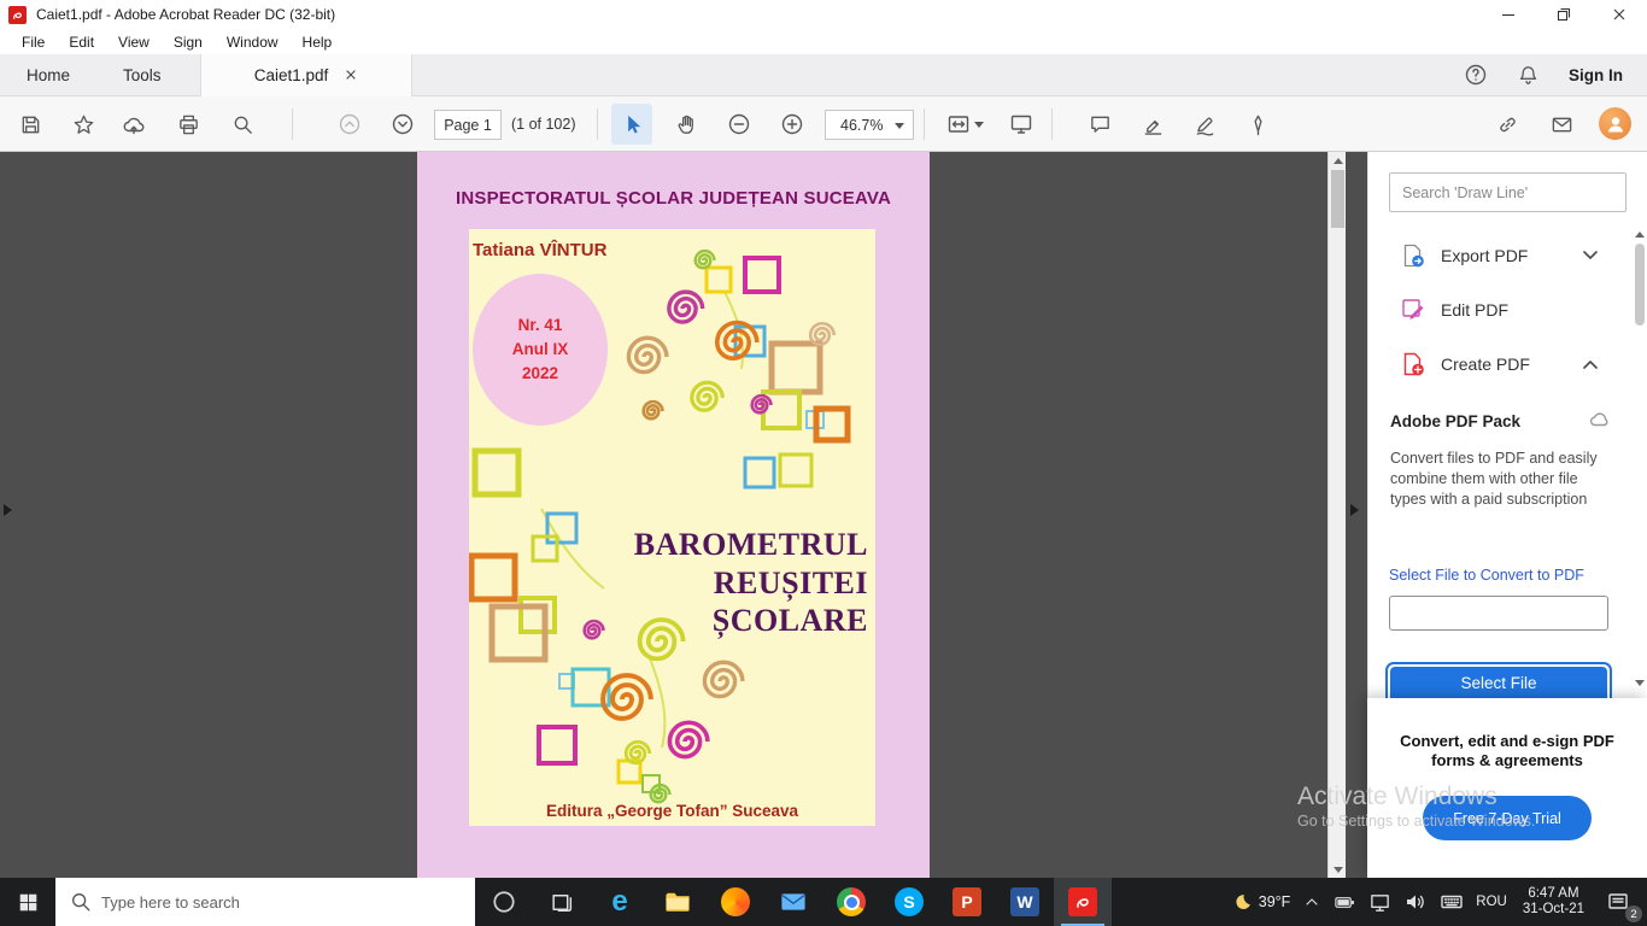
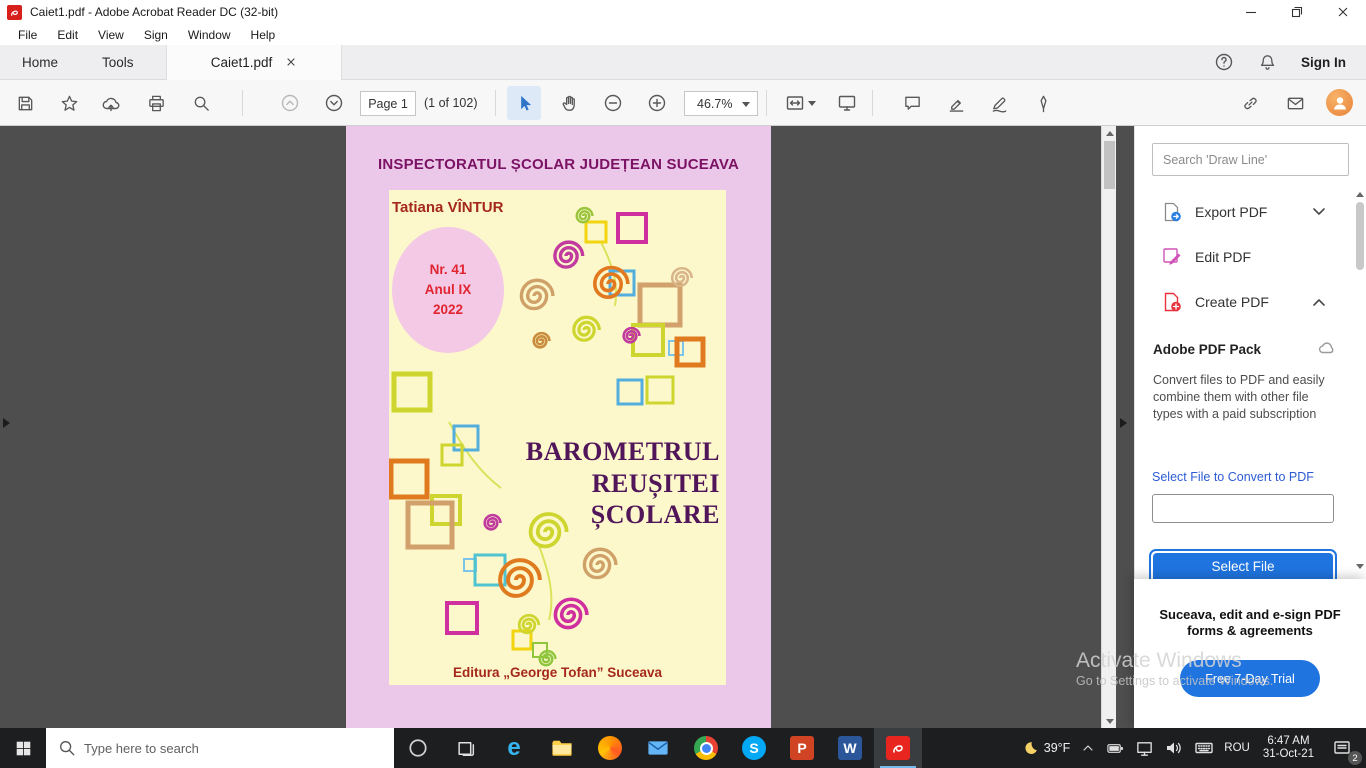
  Caiet1.pdf - Adobe Acrobat Reader DC (32-bit)
  File
  Edit
  View
  Sign
  Window
  Help
  Home
  Tools
  Caiet1.pdf
  Sign In
  Page 1
  (1 of 102)
  46.7%
  INSPECTORATUL ȘCOLAR JUDEȚEAN SUCEAVA
  Tatiana VÎNTUR
  Nr. 41
  Anul IX
  2022
  BAROMETRUL
  REUȘITEI
  ȘCOLARE
  Editura „George Tofan” Suceava
  Search 'Draw Line'
  Export PDF
  Edit PDF
  Create PDF
  Adobe PDF Pack
  Convert files to PDF and easily combine them with other file types with a paid subscription
  Select File to Convert to PDF
  Select File
- Convert, edit and e-sign PDF forms & agreements
+ Suceava, edit and e-sign PDF forms & agreements
  Free 7-Day Trial
  Activate Windows
  Go to Settings to activate Windows.
  Type here to search
  e
  S
  P
  W
  39°F
  ROU
  6:47 AM
  31-Oct-21
  2
